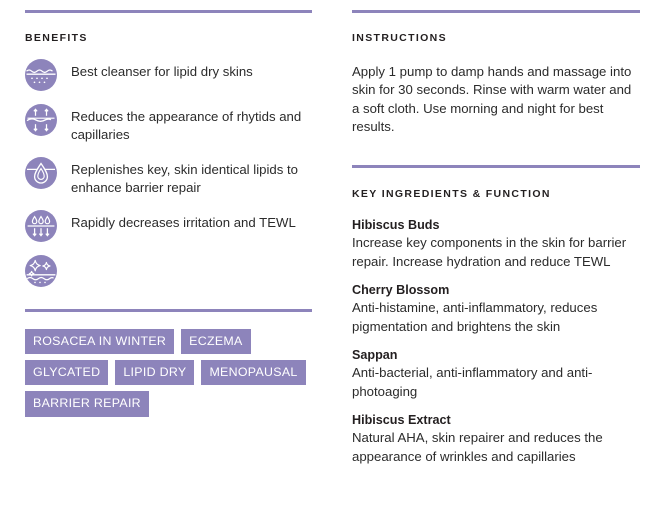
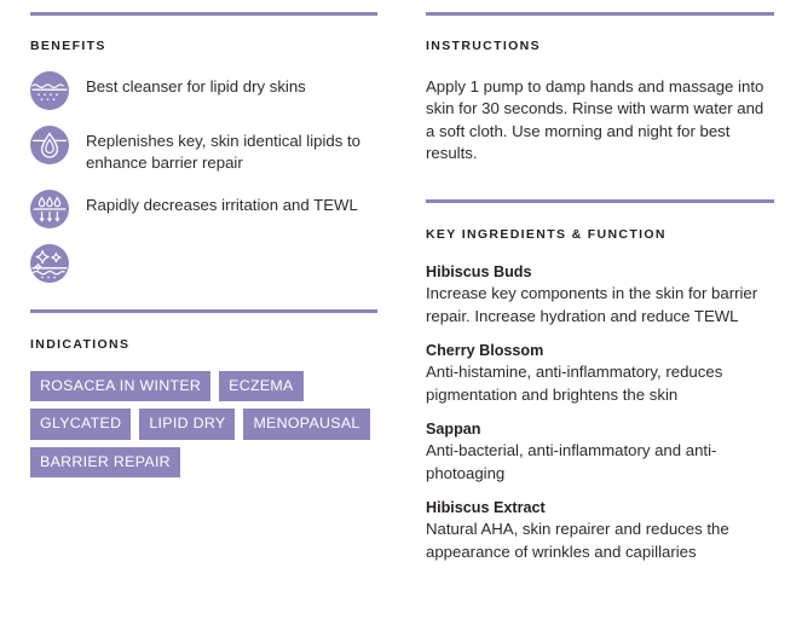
  BENEFITS
  Best cleanser for lipid dry skins
- Reduces the appearance of rhytids and capillaries
  Replenishes key, skin identical lipids to enhance barrier repair
  Rapidly decreases irritation and TEWL
+ INDICATIONS
  ROSACEA IN WINTER
  ECZEMA
  GLYCATED
  LIPID DRY
  MENOPAUSAL
  BARRIER REPAIR
  INSTRUCTIONS
  Apply 1 pump to damp hands and massage into skin for 30 seconds. Rinse with warm water and a soft cloth. Use morning and night for best results.
  KEY INGREDIENTS & FUNCTION
  Hibiscus Buds
  Increase key components in the skin for barrier repair. Increase hydration and reduce TEWL
  Cherry Blossom
  Anti-histamine, anti-inflammatory, reduces pigmentation and brightens the skin
  Sappan
  Anti-bacterial, anti-inflammatory and anti-photoaging
  Hibiscus Extract
  Natural AHA, skin repairer and reduces the appearance of wrinkles and capillaries
